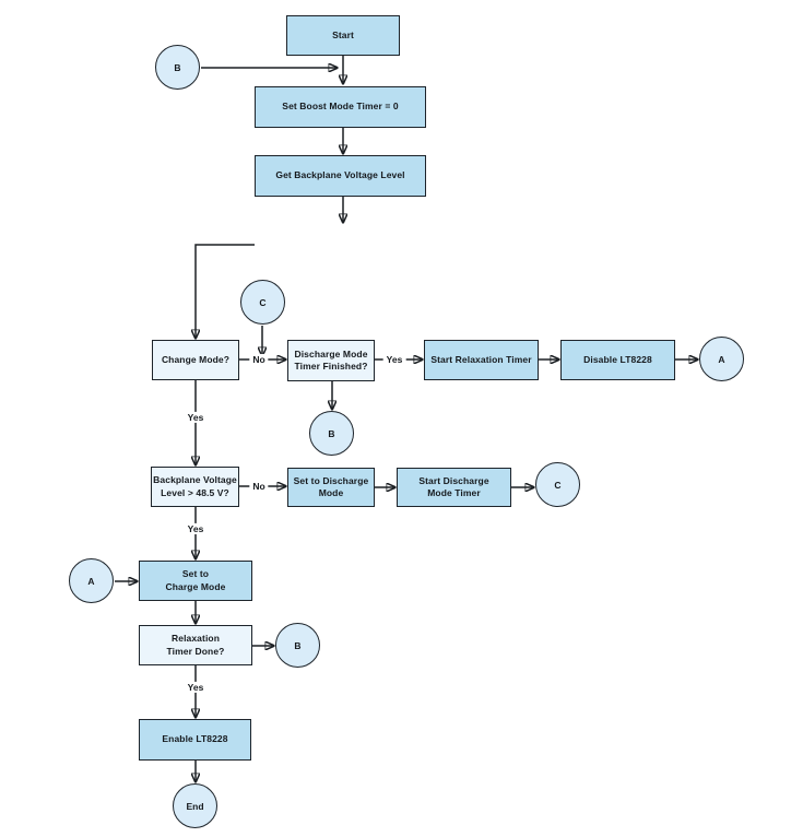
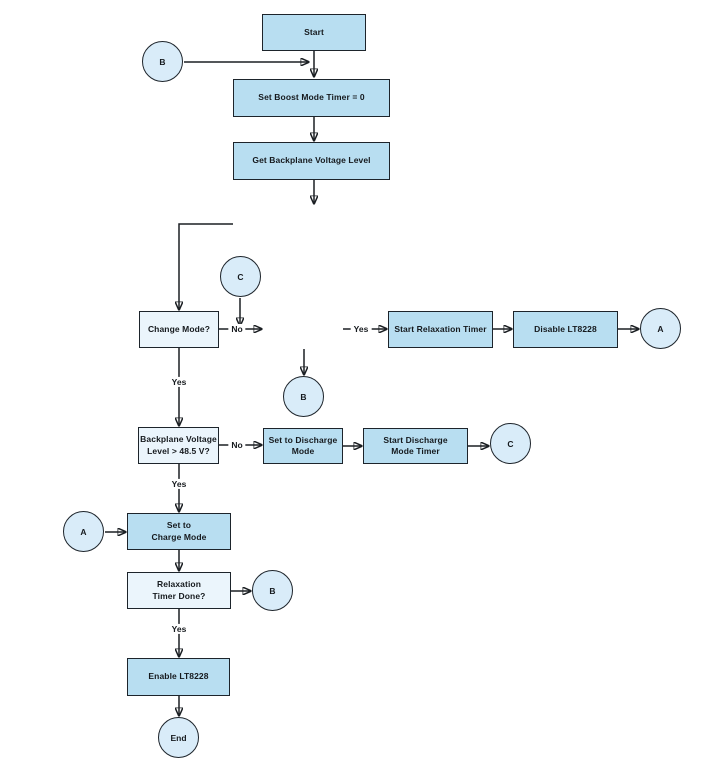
  Start
  Set Boost Mode Timer = 0
  Get Backplane Voltage Level
  Change Mode?
- Discharge Mode
- Timer Finished?
  Start Relaxation Timer
  Disable LT8228
  Backplane Voltage
  Level > 48.5 V?
  Set to Discharge
  Mode
  Start Discharge
  Mode Timer
  Set to
  Charge Mode
  Relaxation
  Timer Done?
  Enable LT8228
  B
  C
  A
  B
  C
  A
  B
  End
  No
  Yes
  Yes
  No
  Yes
  Yes
